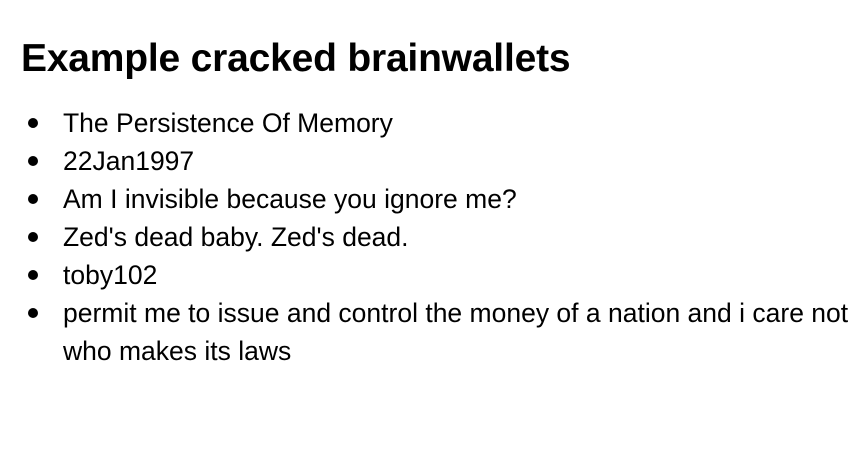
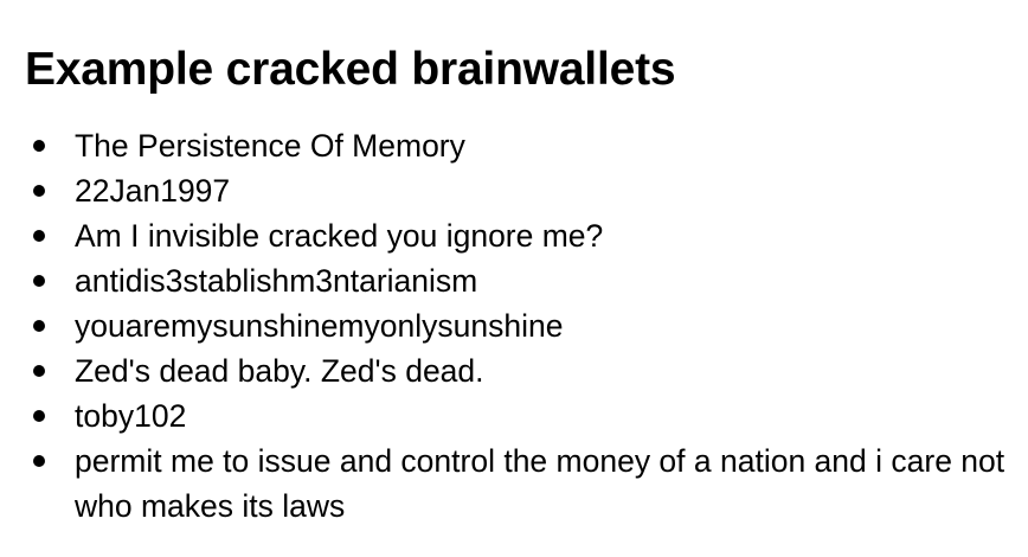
  Example cracked brainwallets
  The Persistence Of Memory
  22Jan1997
- Am I invisible because you ignore me?
+ Am I invisible cracked you ignore me?
+ antidis3stablishm3ntarianism
+ youaremysunshinemyonlysunshine
  Zed's dead baby. Zed's dead.
  toby102
  permit me to issue and control the money of a nation and i care not who makes its laws
